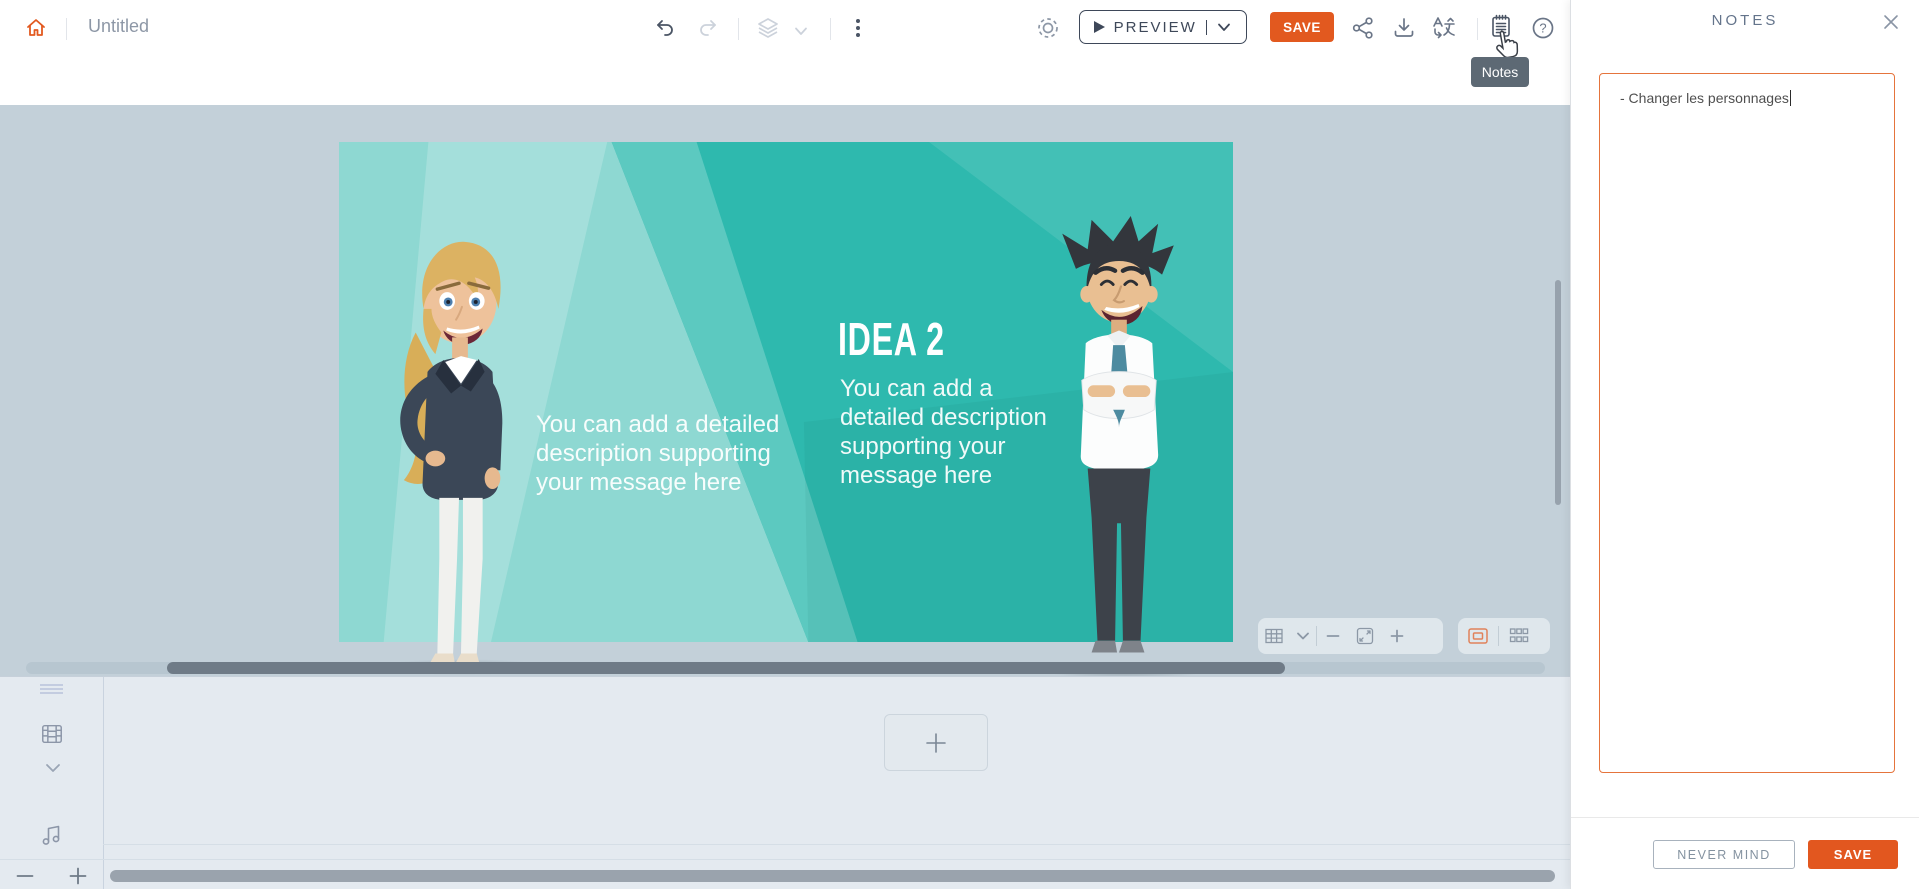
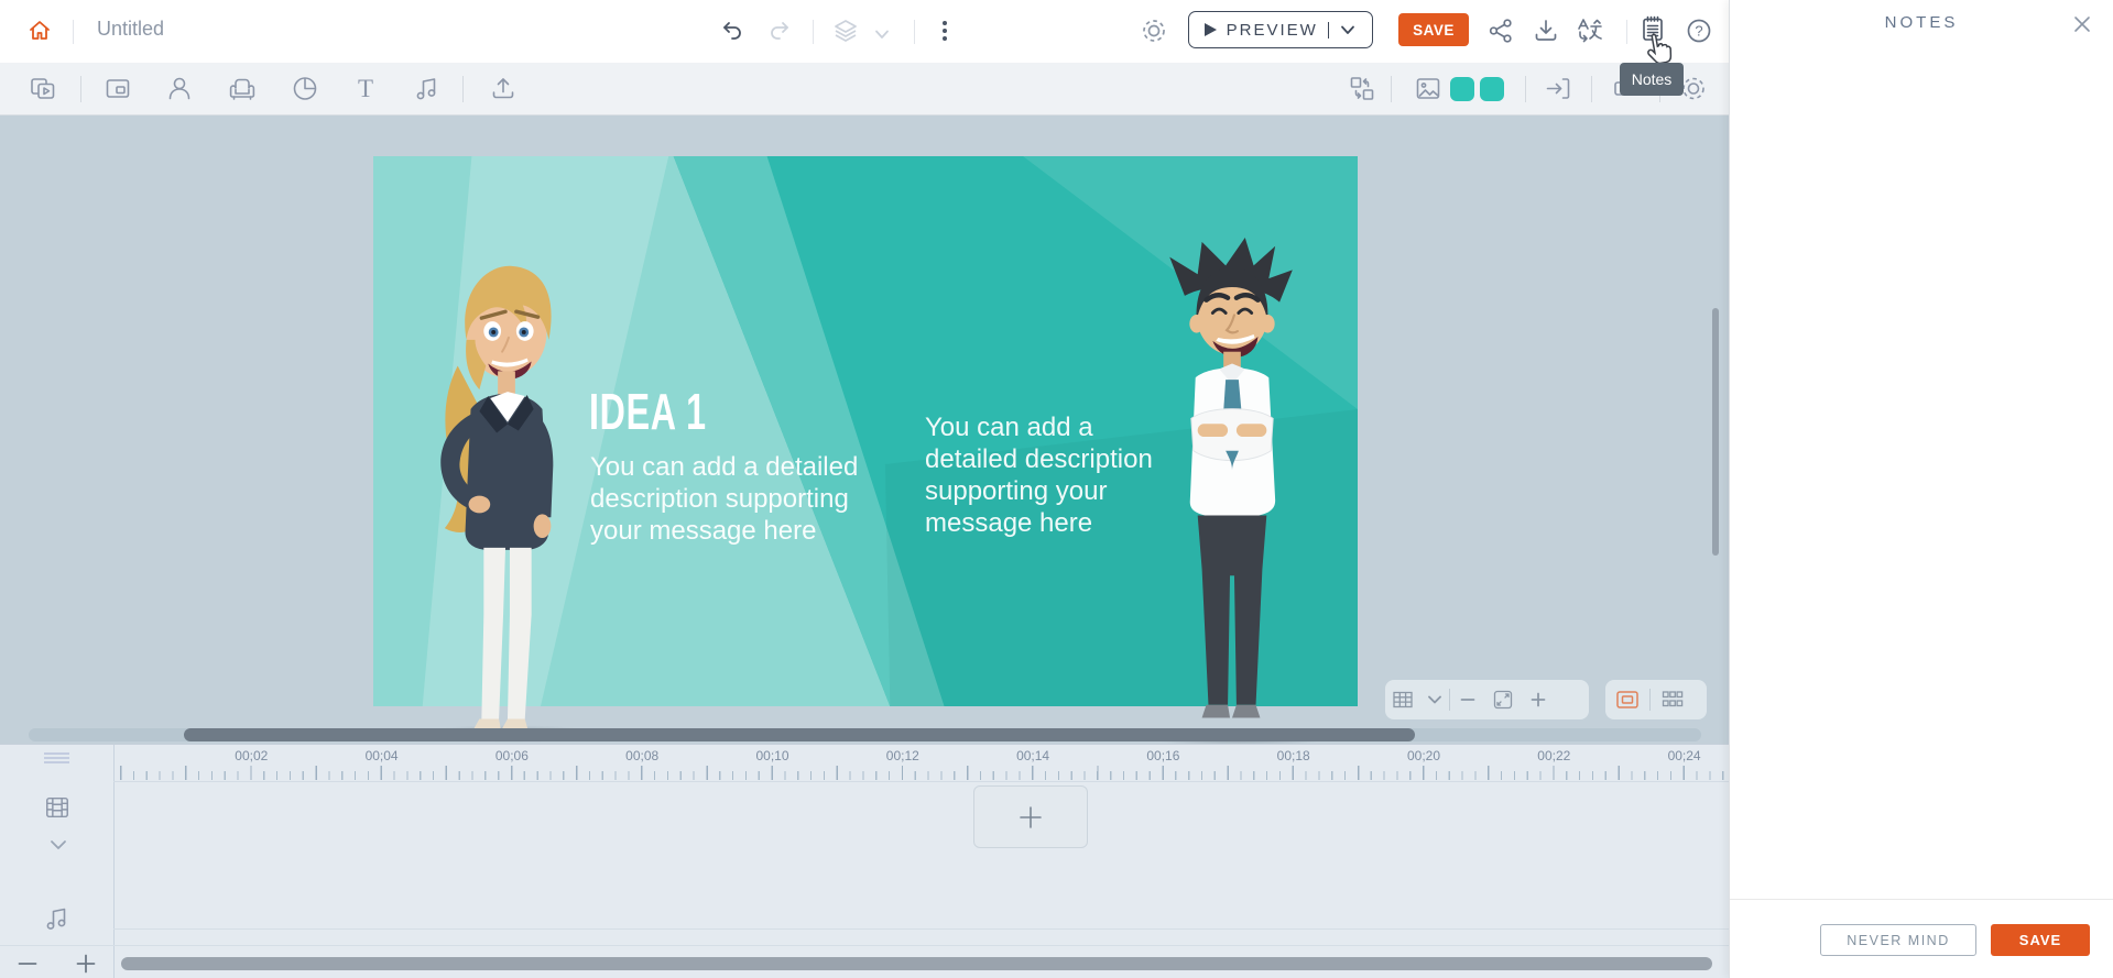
  Untitled
  PREVIEW
  SAVE
  ?
  Notes
+ T
+ IDEA 1
  You can add a detailed description supporting your message here
- IDEA 2
  You can add a detailed description supporting your message here
+ 00;02
+ 00;04
+ 00;06
+ 00;08
+ 00;10
+ 00;12
+ 00;14
+ 00;16
+ 00;18
+ 00;20
+ 00;22
+ 00;24
  NOTES
- - Changer les personnages
  NEVER MIND
  SAVE
